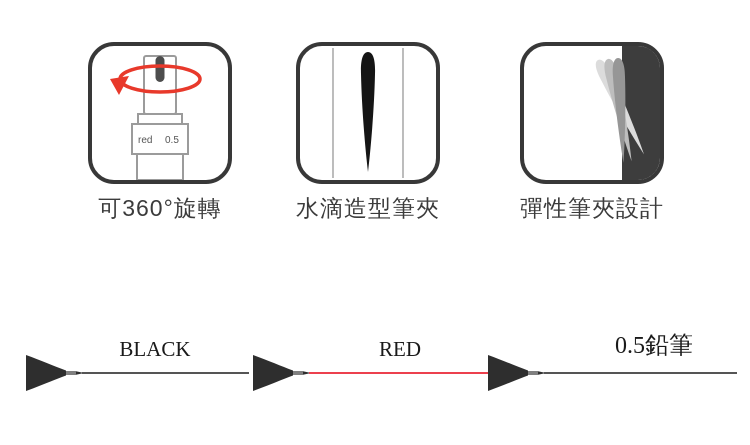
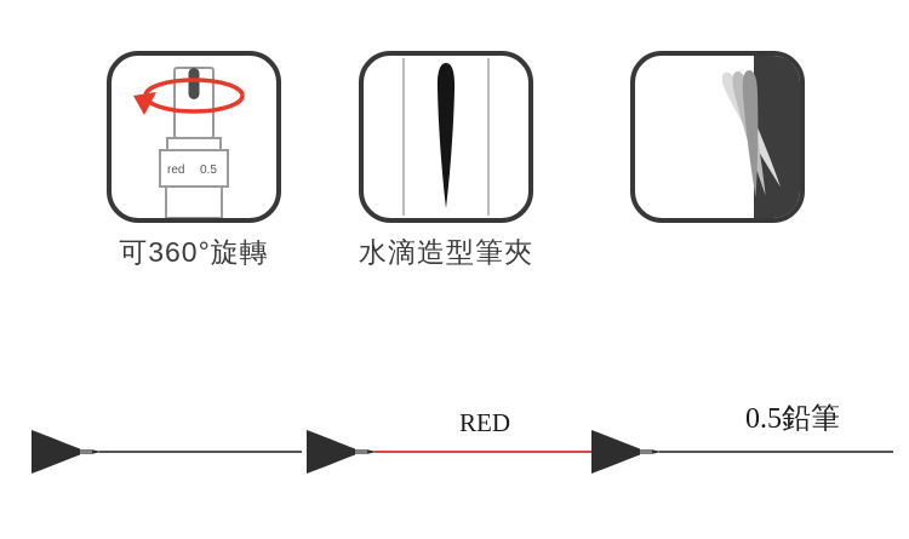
  red
  0.5
  可360°旋轉
  水滴造型筆夾
- 彈性筆夾設計
- BLACK
  RED
  0.5鉛筆
